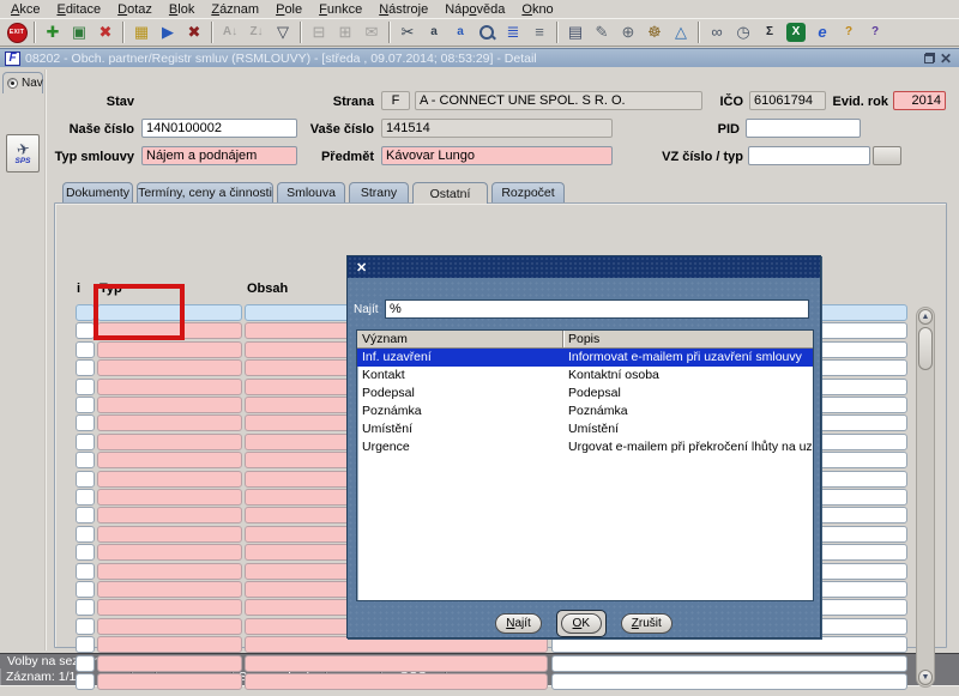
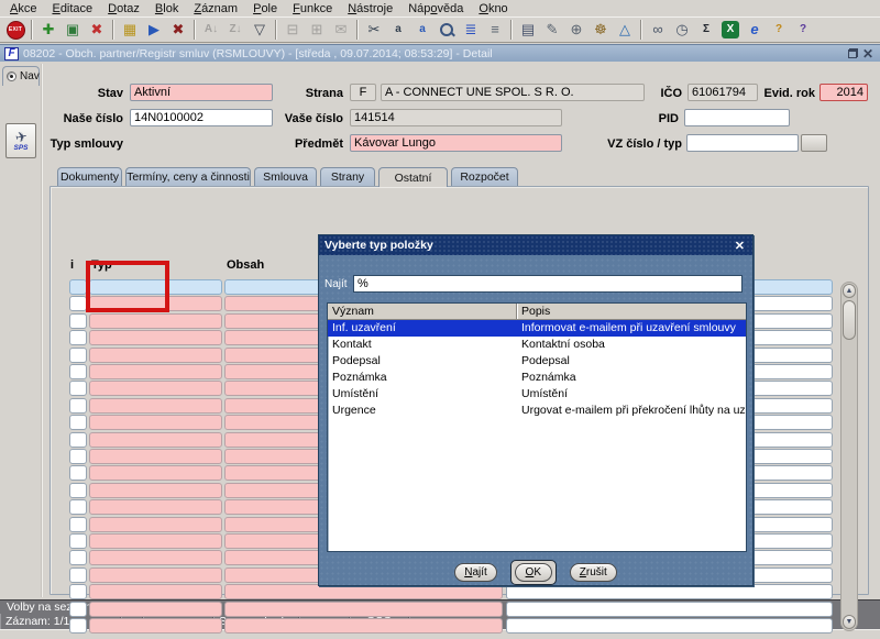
  Akce
  Editace
  Dotaz
  Blok
  Záznam
  Pole
  Funkce
  Nástroje
  Nápověda
  Okno
  ✚
  ▣
  ✖
  ▦
  ▶
  ✖
  A↓
  Z↓
  ▽
  ⊟
  ⊞
  ✉
  ✂
  a
  a
  ≣
  ≡
  ▤
  ✎
  ⊕
  ☸
  △
  ∞
  ◷
  Σ
  X
  e
  ?
  ?
  F
  08202 - Obch. partner/Registr smluv (RSMLOUVY) - [středa , 09.07.2014; 08:53:29] - Detail
  ✕
  Nav
  Stav
  Strana
  IČO
  Evid. rok
  Naše číslo
  Vaše číslo
  PID
  Typ smlouvy
  Předmět
  VZ číslo / typ
+ Aktivní
  F
  A - CONNECT UNE SPOL. S R. O.
  61061794
  2014
  14N0100002
  141514
- Nájem a podnájem
  Kávovar Lungo
  Dokumenty
  Termíny, ceny a činnosti
  Smlouva
  Strany
  Ostatní
  Rozpočet
  i
  Typ
  Obsah
+ Vyberte typ položky
  ✕
  Najít
  %
  Význam
  Popis
  Inf. uzavření
  Informovat e-mailem při uzavření smlouvy
  Kontakt
  Kontaktní osoba
  Podepsal
  Podepsal
  Poznámka
  Poznámka
  Umístění
  Umístění
  Urgence
  Urgovat e-mailem při překročení lhůty na uz
  Najít
  OK
  Zrušit
  Záznam: 1/1
